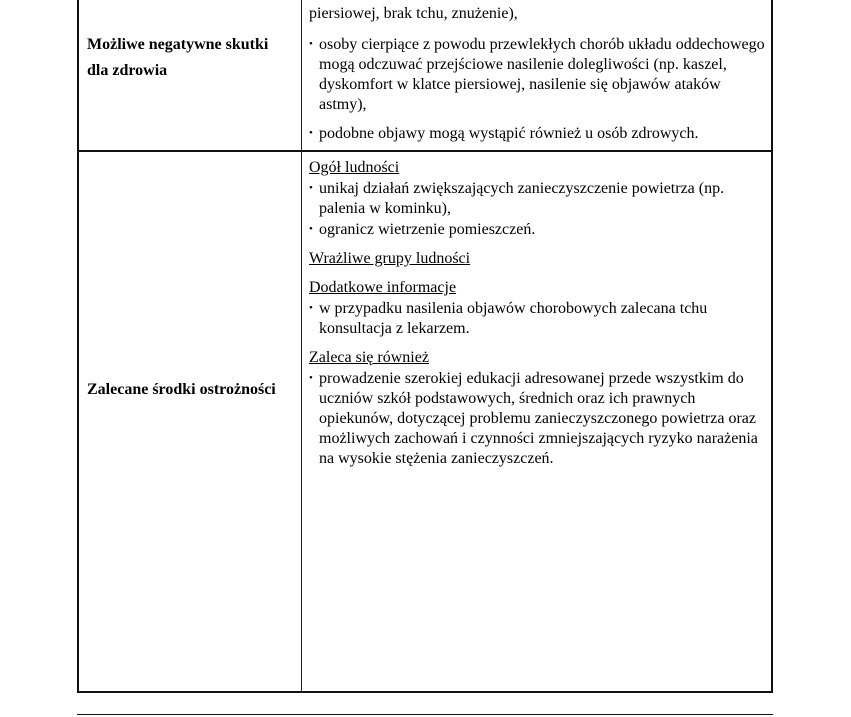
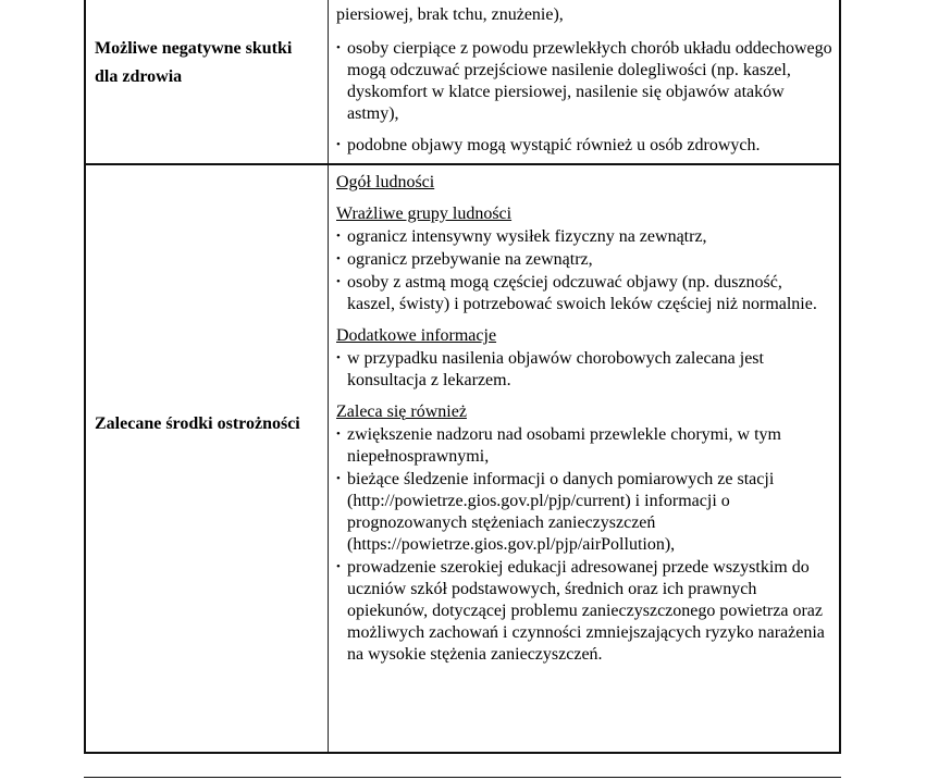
  Możliwe negatywne skutki
  dla zdrowia
  piersiowej, brak tchu, znużenie),
  osoby cierpiące z powodu przewlekłych chorób układu oddechowego mogą odczuwać przejściowe nasilenie dolegliwości (np. kaszel, dyskomfort w klatce piersiowej, nasilenie się objawów ataków astmy),
  podobne objawy mogą wystąpić również u osób zdrowych.
  Zalecane środki ostrożności
  Ogół ludności
- unikaj działań zwiększających zanieczyszczenie powietrza (np. palenia w kominku),
- ogranicz wietrzenie pomieszczeń.
  Wrażliwe grupy ludności
+ ogranicz intensywny wysiłek fizyczny na zewnątrz,
+ ogranicz przebywanie na zewnątrz,
+ osoby z astmą mogą częściej odczuwać objawy (np. duszność, kaszel, świsty) i potrzebować swoich leków częściej niż normalnie.
  Dodatkowe informacje
- w przypadku nasilenia objawów chorobowych zalecana tchu konsultacja z lekarzem.
+ w przypadku nasilenia objawów chorobowych zalecana jest konsultacja z lekarzem.
  Zaleca się również
+ zwiększenie nadzoru nad osobami przewlekle chorymi, w tym niepełnosprawnymi,
+ bieżące śledzenie informacji o danych pomiarowych ze stacji (http://powietrze.gios.gov.pl/pjp/current) i informacji o prognozowanych stężeniach zanieczyszczeń (https://powietrze.gios.gov.pl/pjp/airPollution),
  prowadzenie szerokiej edukacji adresowanej przede wszystkim do uczniów szkół podstawowych, średnich oraz ich prawnych opiekunów, dotyczącej problemu zanieczyszczonego powietrza oraz możliwych zachowań i czynności zmniejszających ryzyko narażenia na wysokie stężenia zanieczyszczeń.
